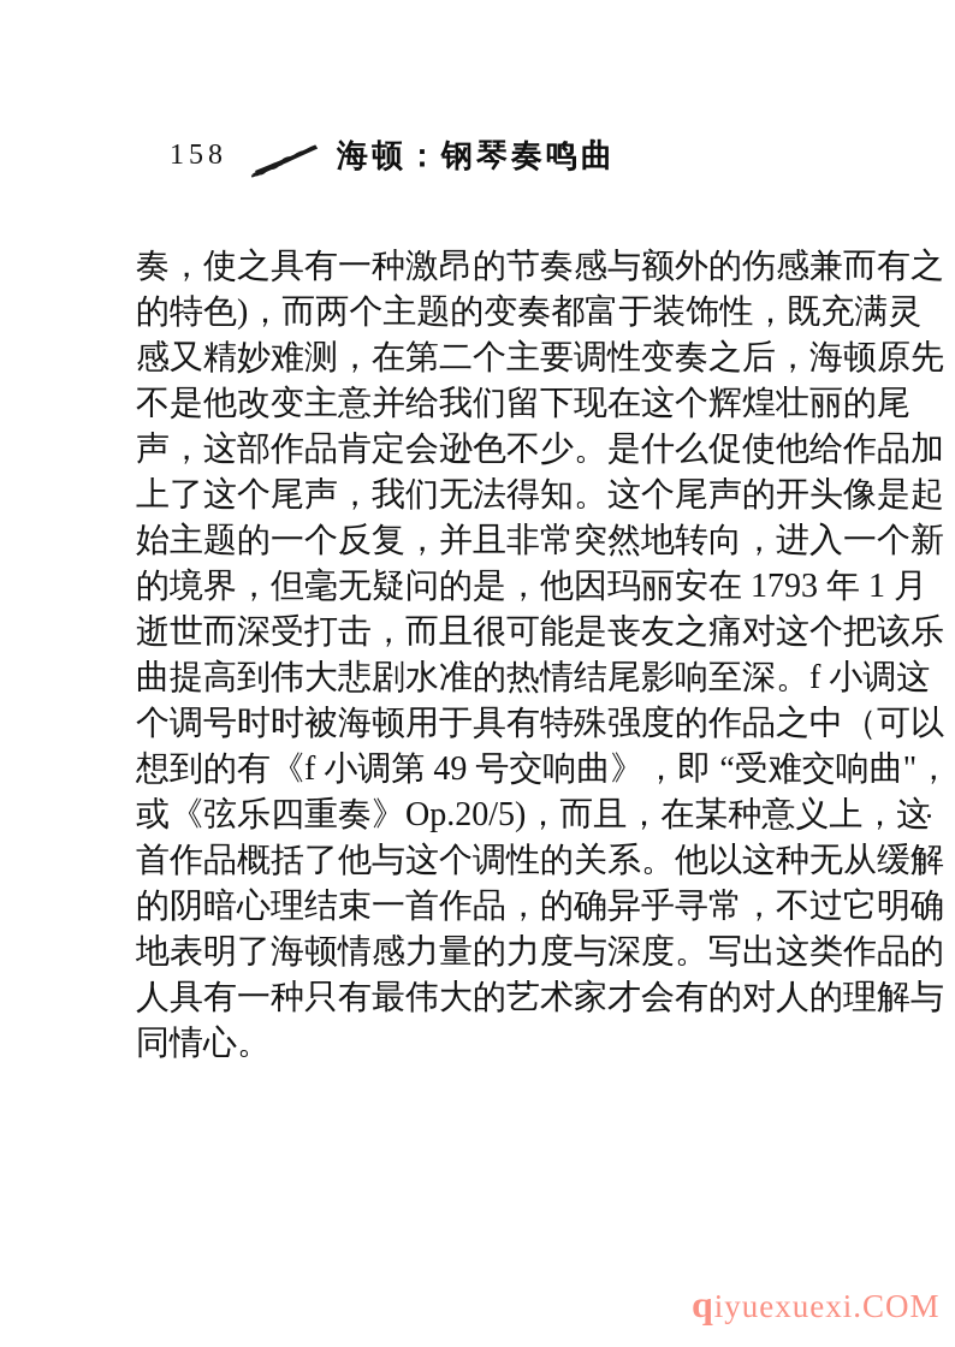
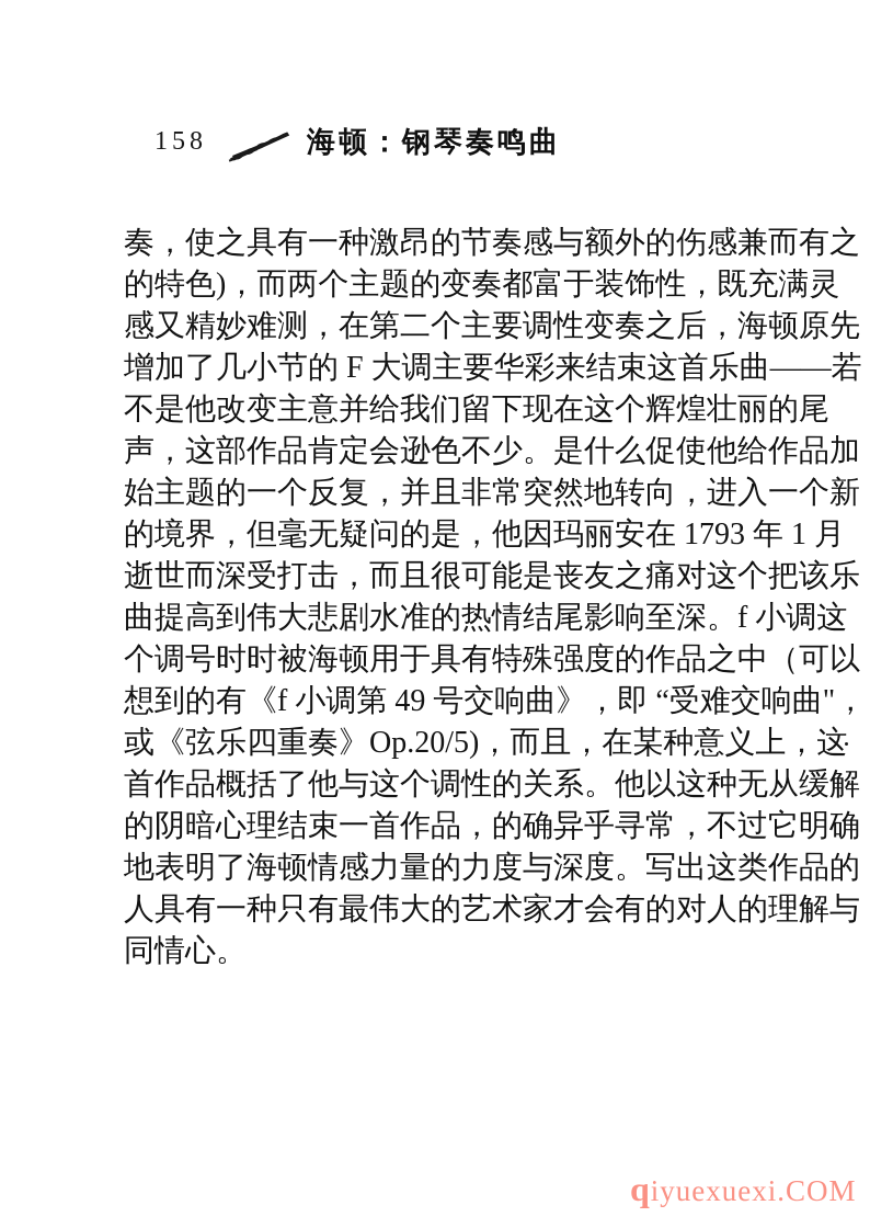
  158
  海顿：钢琴奏鸣曲
  奏，使之具有一种激昂的节奏感与额外的伤感兼而有之
  的特色)，而两个主题的变奏都富于装饰性，既充满灵
  感又精妙难测，在第二个主要调性变奏之后，海顿原先
+ 增加了几小节的 F 大调主要华彩来结束这首乐曲——若
  不是他改变主意并给我们留下现在这个辉煌壮丽的尾
  声，这部作品肯定会逊色不少。是什么促使他给作品加
- 上了这个尾声，我们无法得知。这个尾声的开头像是起
  始主题的一个反复，并且非常突然地转向，进入一个新
  的境界，但毫无疑问的是，他因玛丽安在 1793 年 1 月
  逝世而深受打击，而且很可能是丧友之痛对这个把该乐
  曲提高到伟大悲剧水准的热情结尾影响至深。f 小调这
  个调号时时被海顿用于具有特殊强度的作品之中（可以
  想到的有《f 小调第 49 号交响曲》，即 “受难交响曲"，
  或《弦乐四重奏》Op.20/5)，而且，在某种意义上，这
  首作品概括了他与这个调性的关系。他以这种无从缓解
  的阴暗心理结束一首作品，的确异乎寻常，不过它明确
  地表明了海顿情感力量的力度与深度。写出这类作品的
  人具有一种只有最伟大的艺术家才会有的对人的理解与
  同情心。
  qiyuexuexi.COM
